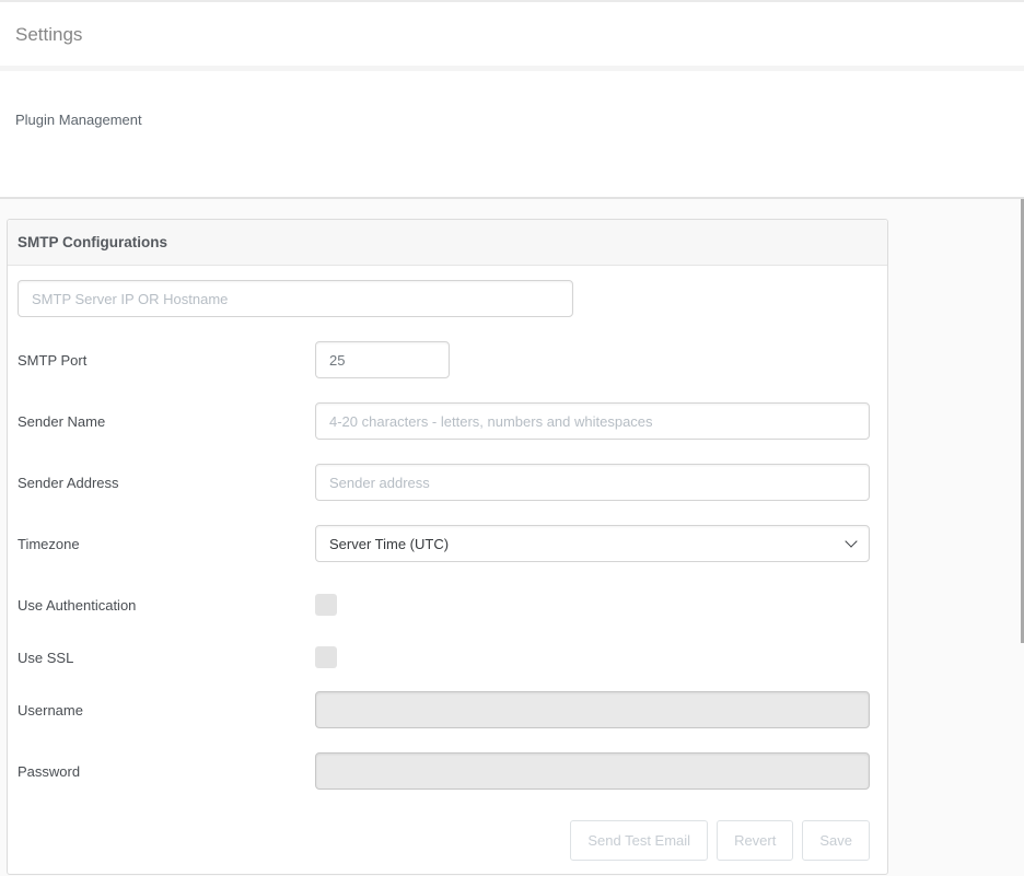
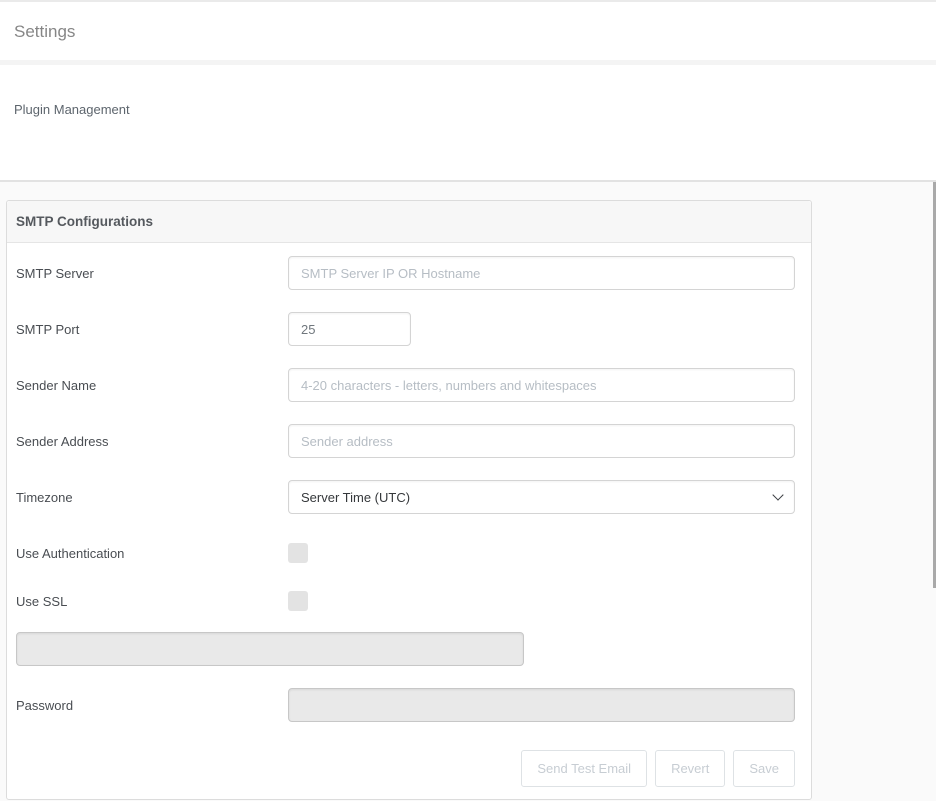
  Settings
  Plugin Management
  SMTP Configurations
+ SMTP Server
  SMTP Server IP OR Hostname
  SMTP Port
  25
  Sender Name
  4-20 characters - letters, numbers and whitespaces
  Sender Address
  Sender address
  Timezone
  Server Time (UTC)
  Use Authentication
  Use SSL
- Username
  Password
  Send Test Email
  Revert
  Save
